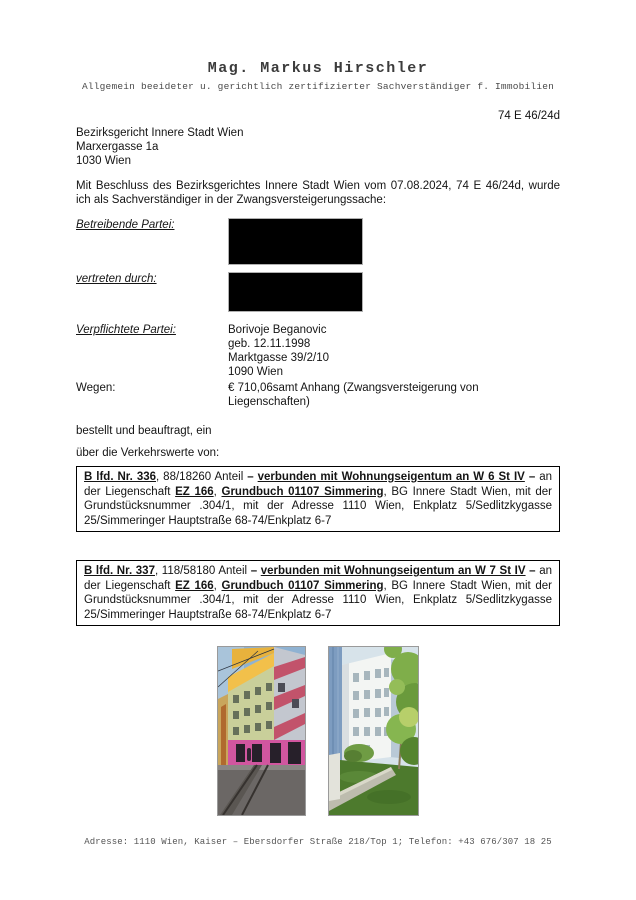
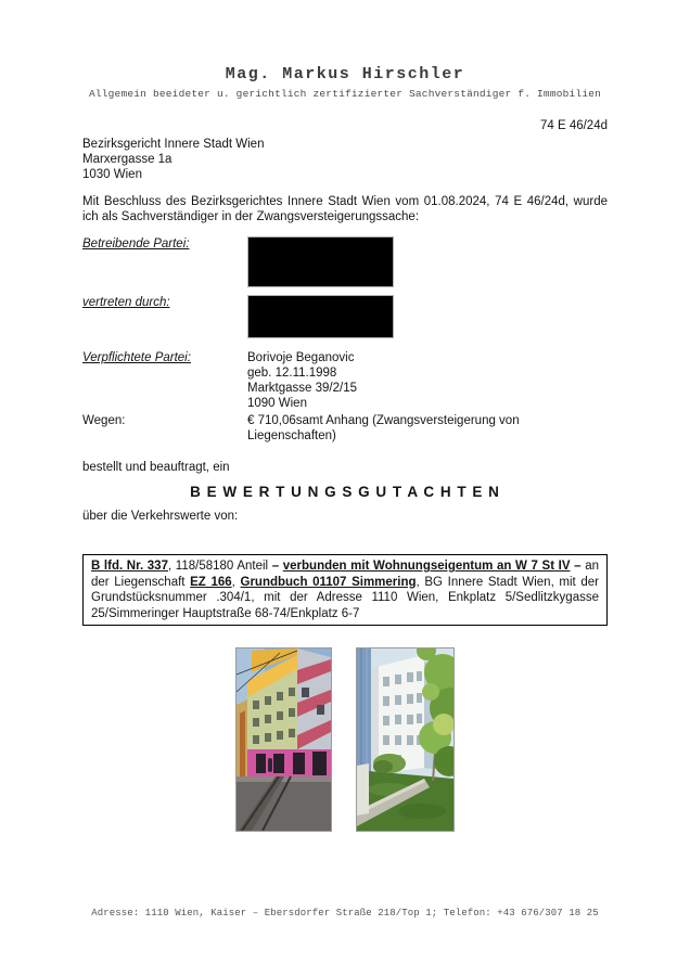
  Mag. Markus Hirschler
  Allgemein beeideter u. gerichtlich zertifizierter Sachverständiger f. Immobilien
  74 E 46/24d
  Bezirksgericht Innere Stadt Wien
  Marxergasse 1a
  1030 Wien
- Mit Beschluss des Bezirksgerichtes Innere Stadt Wien vom 07.08.2024, 74 E 46/24d, wurde ich als Sachverständiger in der Zwangsversteigerungssache:
+ Mit Beschluss des Bezirksgerichtes Innere Stadt Wien vom 01.08.2024, 74 E 46/24d, wurde ich als Sachverständiger in der Zwangsversteigerungssache:
  Betreibende Partei:
  vertreten durch:
  Verpflichtete Partei:
  Borivoje Beganovic
  geb. 12.11.1998
- Marktgasse 39/2/10
+ Marktgasse 39/2/15
  1090 Wien
  Wegen:
  € 710,06samt Anhang (Zwangsversteigerung von Liegenschaften)
  bestellt und beauftragt, ein
+ B E W E R T U N G S G U T A C H T E N
  über die Verkehrswerte von:
- B lfd. Nr. 336, 88/18260 Anteil – verbunden mit Wohnungseigentum an W 6 St IV – an der Liegenschaft EZ 166, Grundbuch 01107 Simmering, BG Innere Stadt Wien, mit der Grundstücksnummer .304/1, mit der Adresse 1110 Wien, Enkplatz 5/Sedlitzkygasse 25/Simmeringer Hauptstraße 68-74/Enkplatz 6-7
  B lfd. Nr. 337, 118/58180 Anteil – verbunden mit Wohnungseigentum an W 7 St IV – an der Liegenschaft EZ 166, Grundbuch 01107 Simmering, BG Innere Stadt Wien, mit der Grundstücksnummer .304/1, mit der Adresse 1110 Wien, Enkplatz 5/Sedlitzkygasse 25/Simmeringer Hauptstraße 68-74/Enkplatz 6-7
  Adresse: 1110 Wien, Kaiser – Ebersdorfer Straße 218/Top 1; Telefon: +43 676/307 18 25
